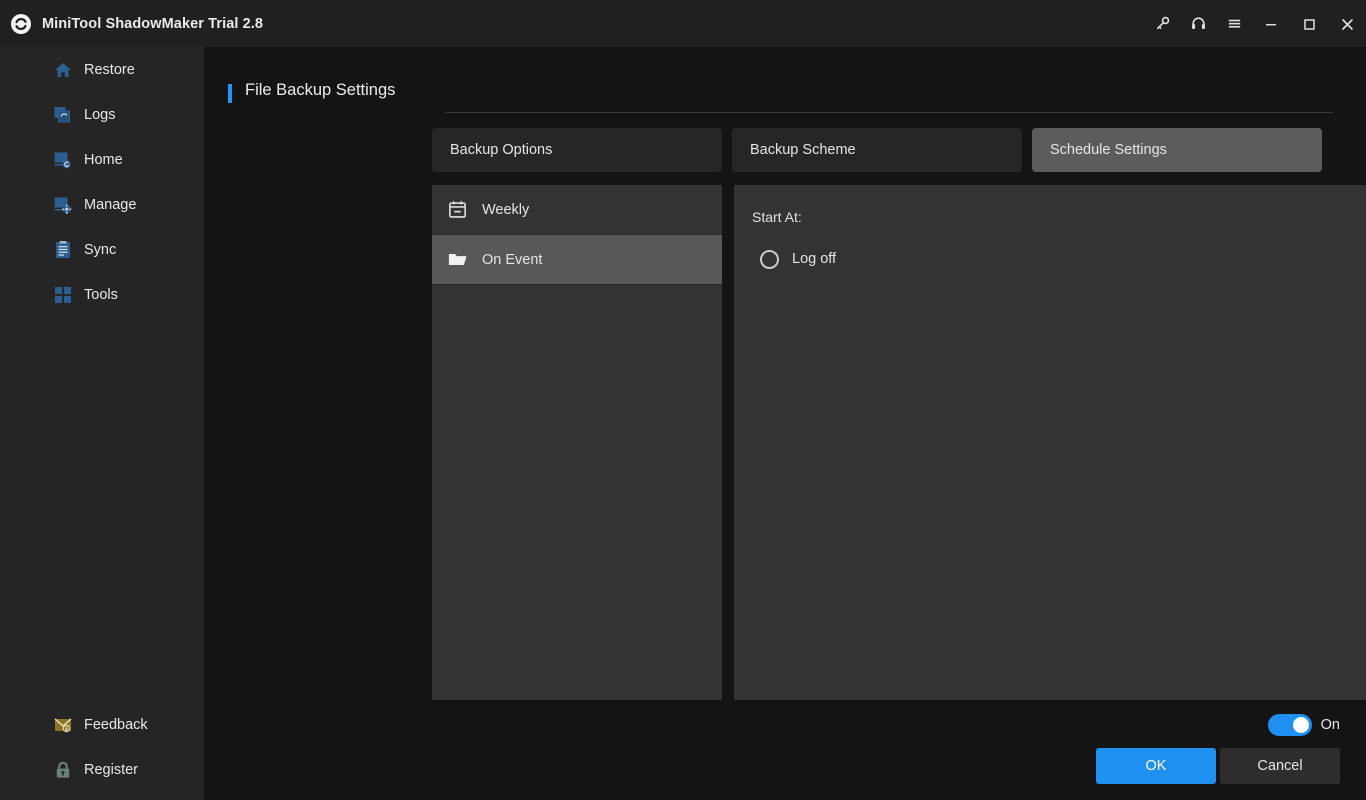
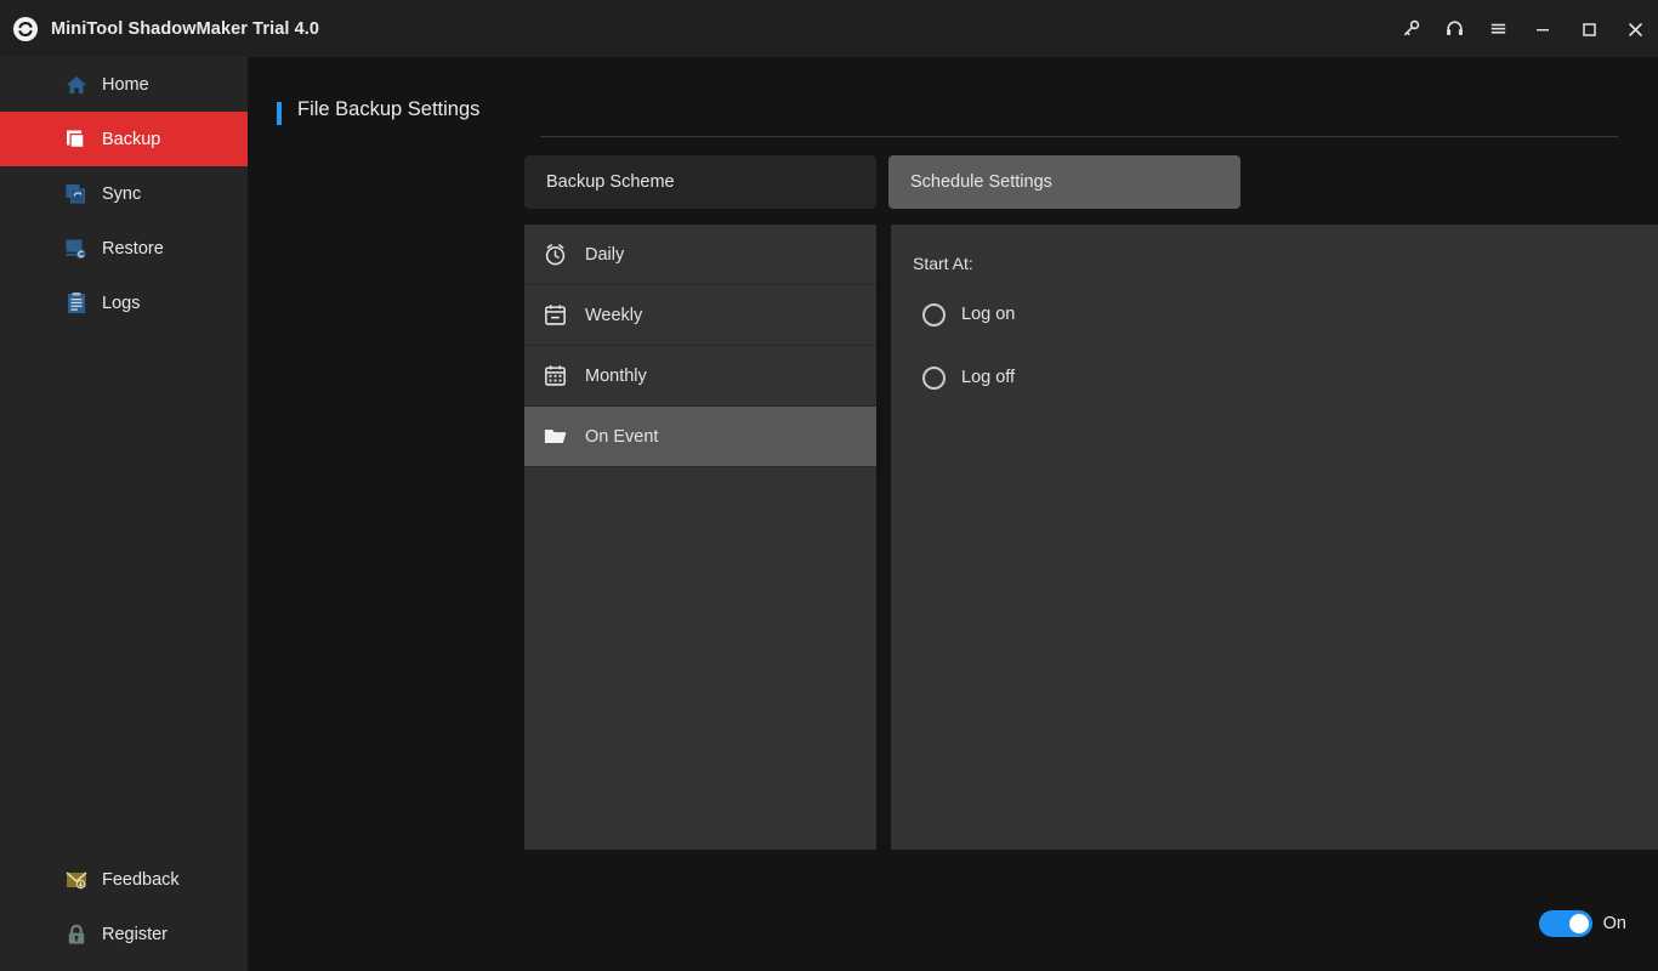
- MiniTool ShadowMaker Trial 2.8
+ MiniTool ShadowMaker Trial 4.0
- Restore
+ Home
+ Backup
- Logs
+ Sync
- Home
+ Restore
- Manage
- Sync
+ Logs
- Tools
  Feedback
  Register
  File Backup Settings
- Backup Options
  Backup Scheme
  Schedule Settings
+ Daily
  Weekly
+ Monthly
  On Event
  Start At:
+ Log on
  Log off
  On
- OK
- Cancel
